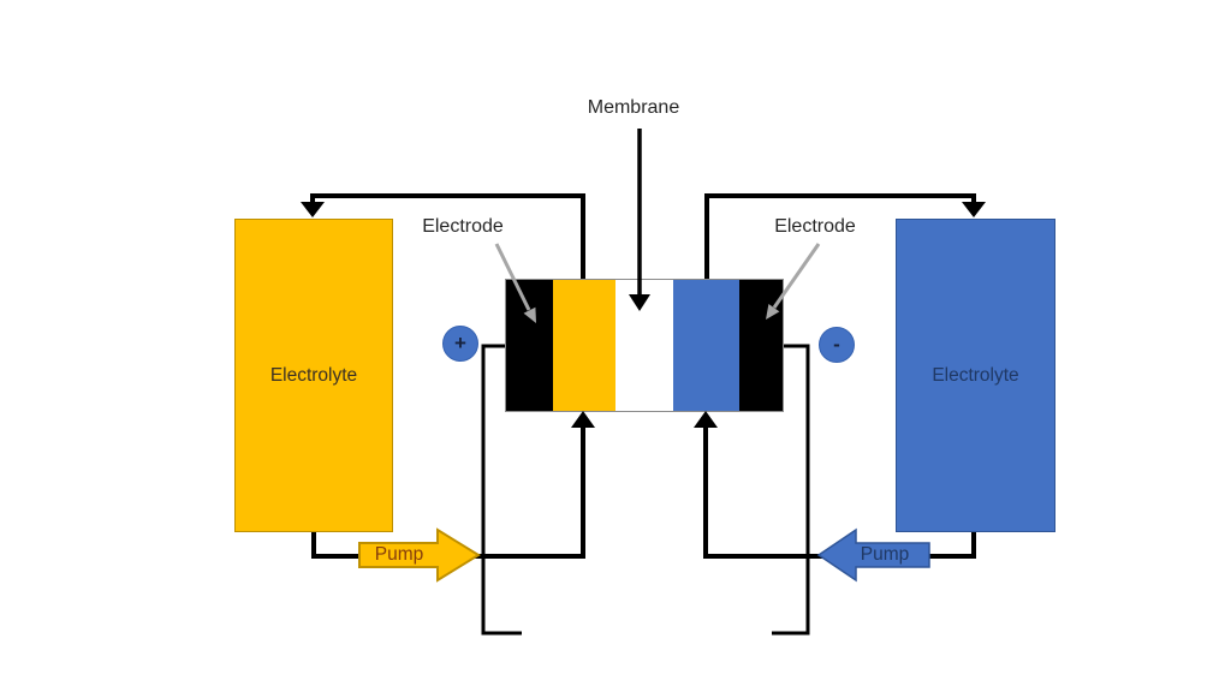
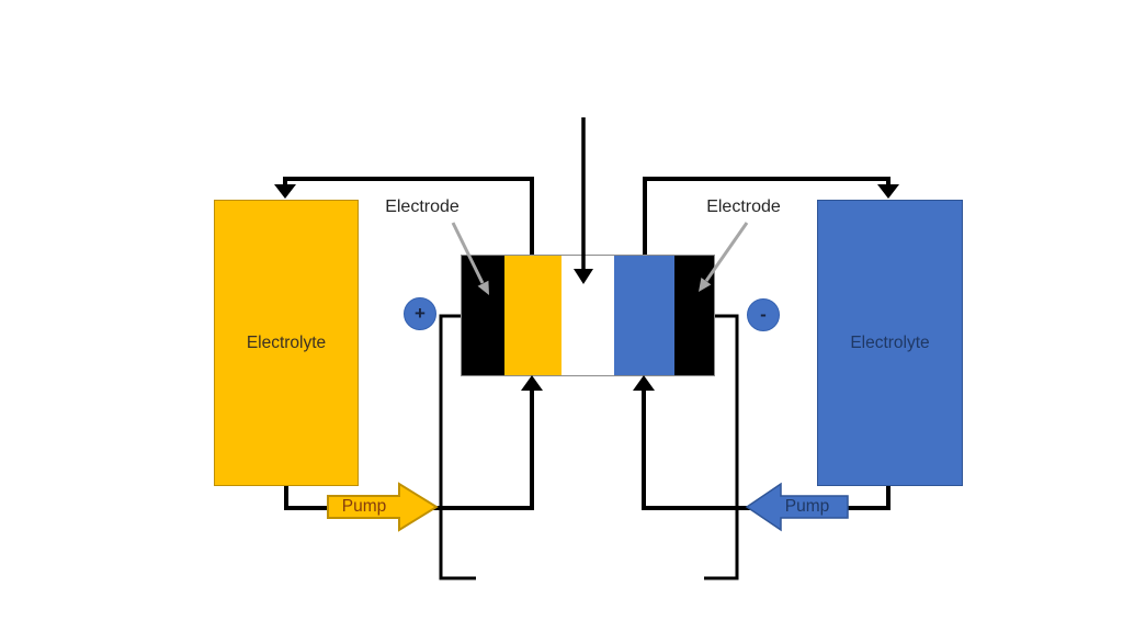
- Membrane
  Electrode
  Electrode
  Electrolyte
  Electrolyte
  +
  -
  Pump
  Pump
